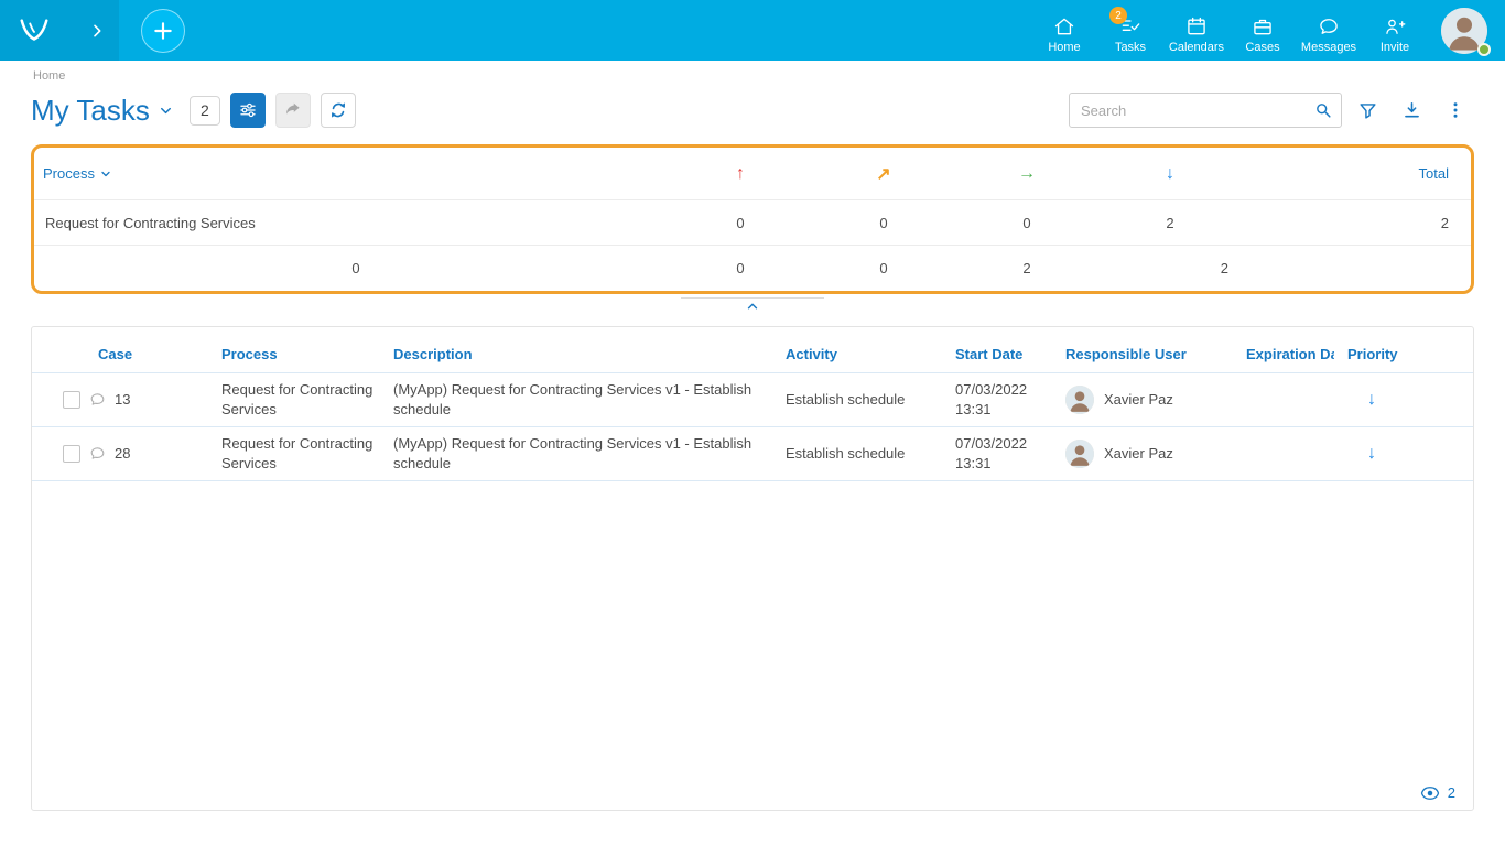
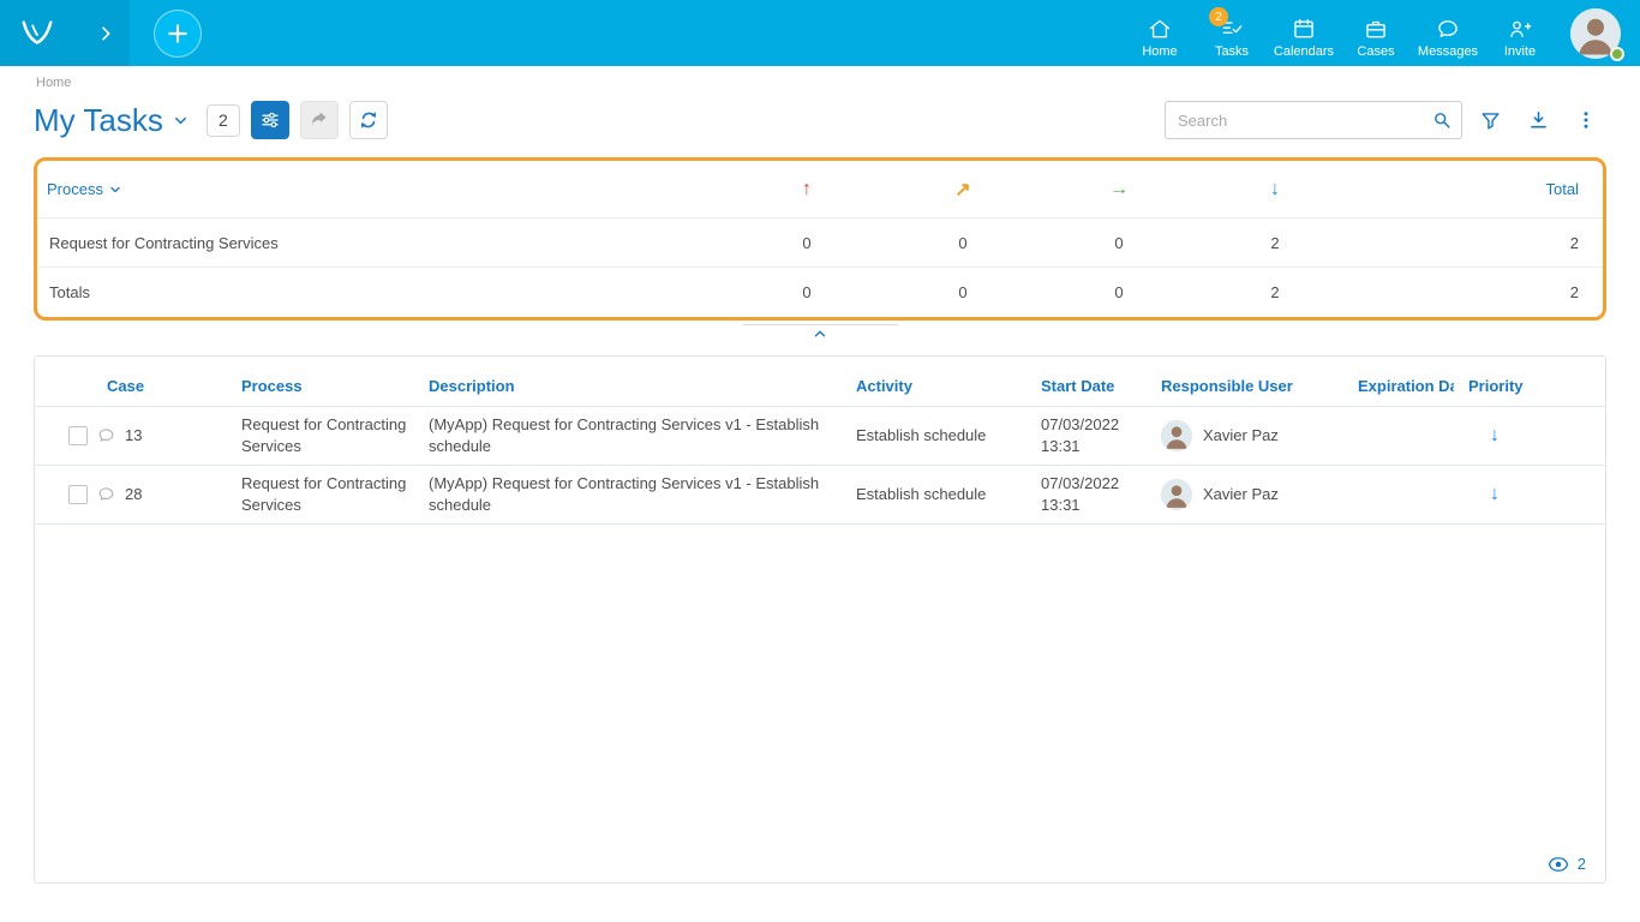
  Home
  2
  Tasks
  Calendars
  Cases
  Messages
  Invite
  Home
  My Tasks
  2
  Search
  Process
  ↑
  ↗
  →
  ↓
  Total
  Request for Contracting Services
  0
  0
  0
  2
  2
+ Totals
  0
  0
  0
  2
  2
  Case
  Process
  Description
  Activity
  Start Date
  Responsible User
  Expiration D
  Priority
  13
  Request for Contracting Services
  (MyApp) Request for Contracting Services v1 - Establish schedule
  Establish schedule
  07/03/2022 13:31
  Xavier Paz
  ↓
  28
  Request for Contracting Services
  (MyApp) Request for Contracting Services v1 - Establish schedule
  Establish schedule
  07/03/2022 13:31
  Xavier Paz
  ↓
  2
